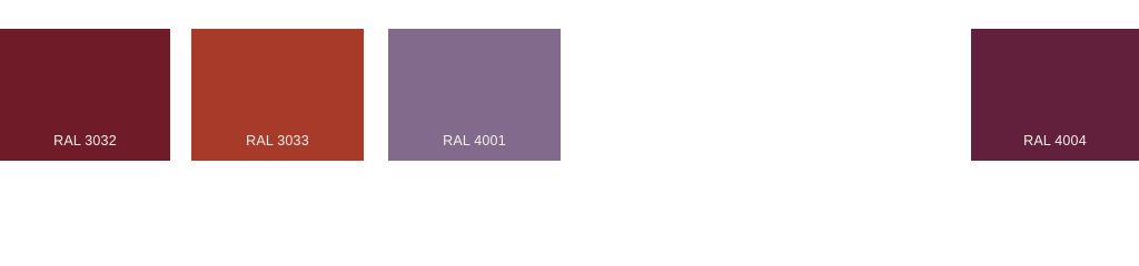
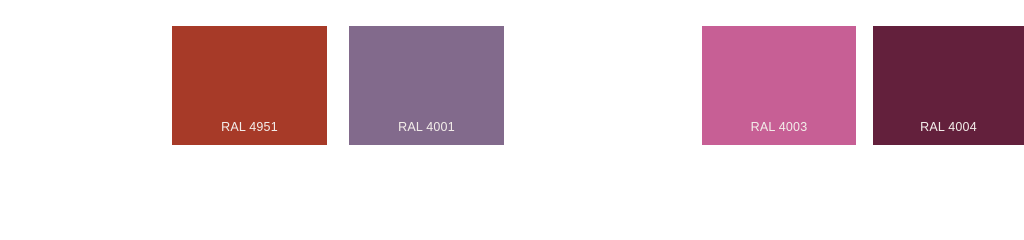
- RAL 3032
- RAL 3033
+ RAL 4951
  RAL 4001
+ RAL 4003
  RAL 4004
